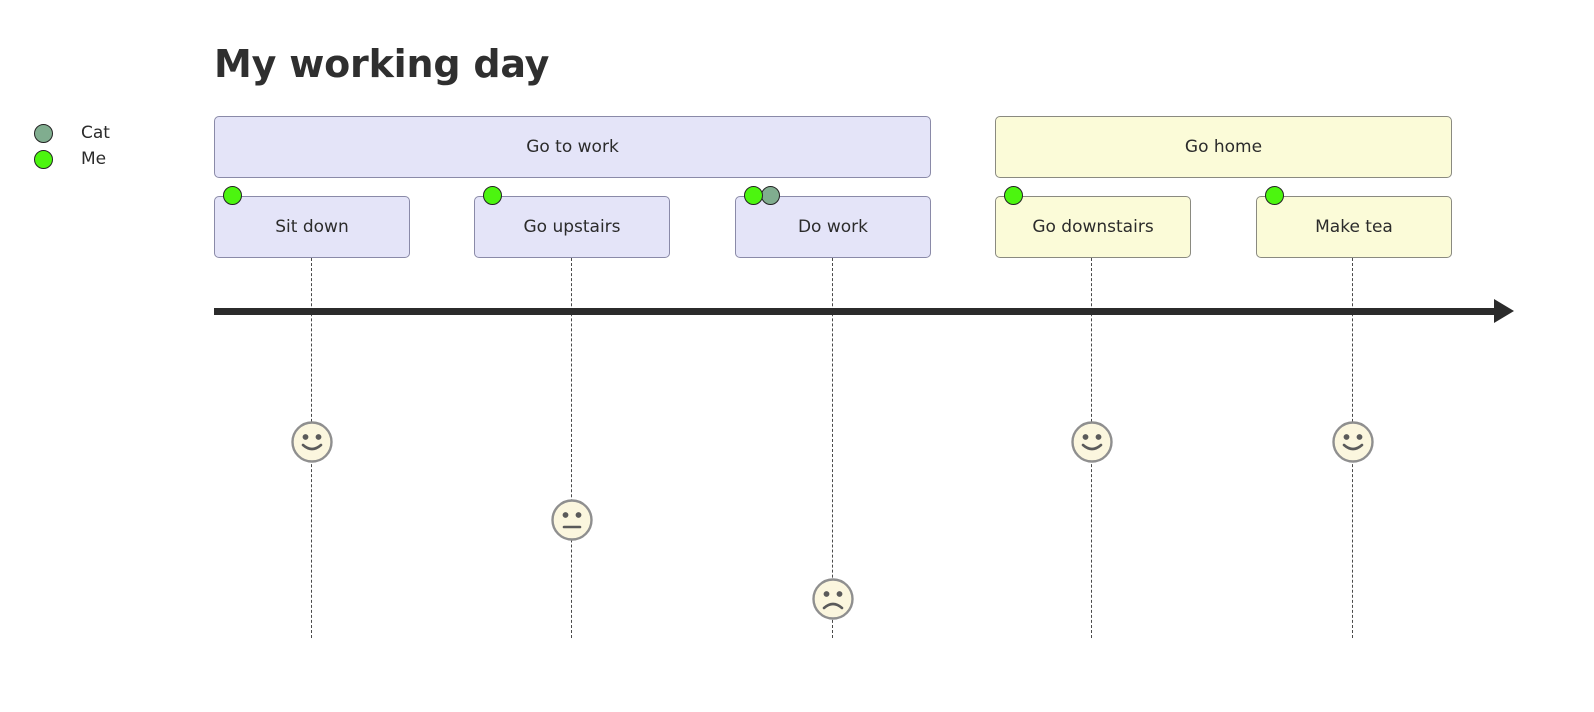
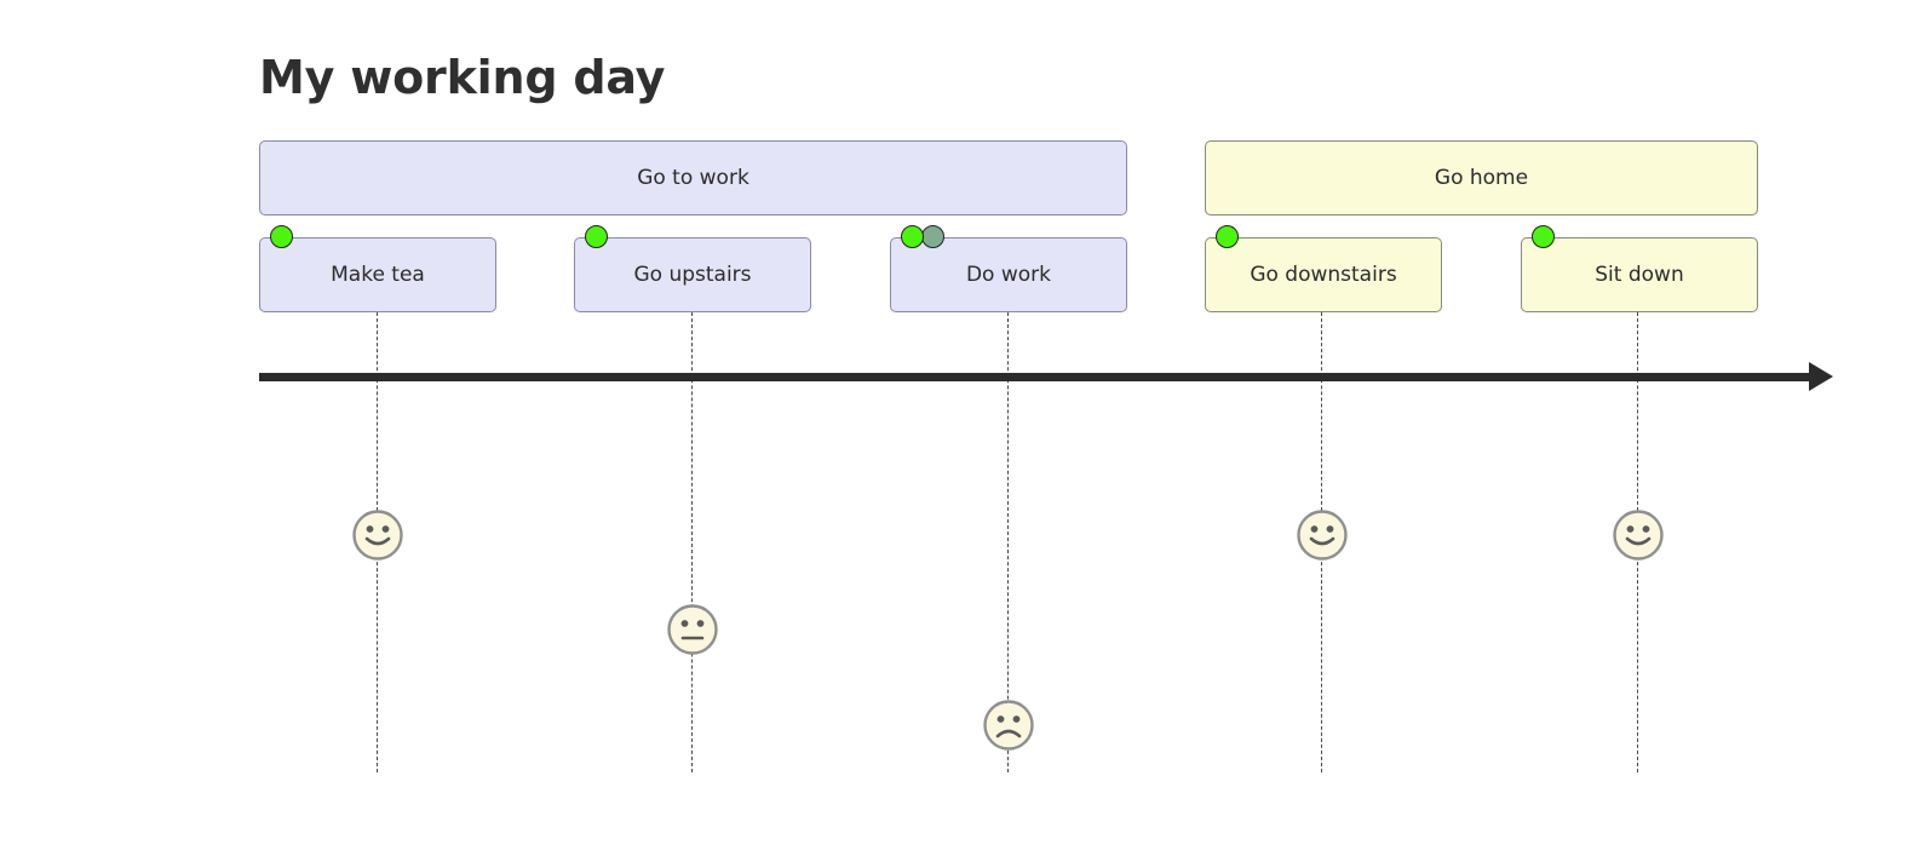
  My working day
- Cat
- Me
  Go to work
  Go home
- Sit down
+ Make tea
  Go upstairs
  Do work
  Go downstairs
- Make tea
+ Sit down
